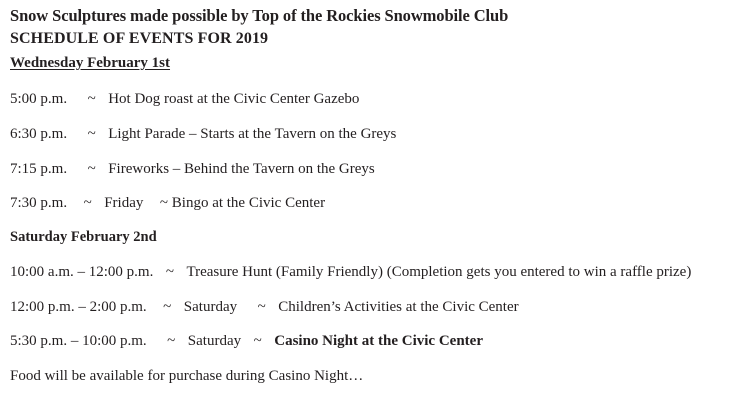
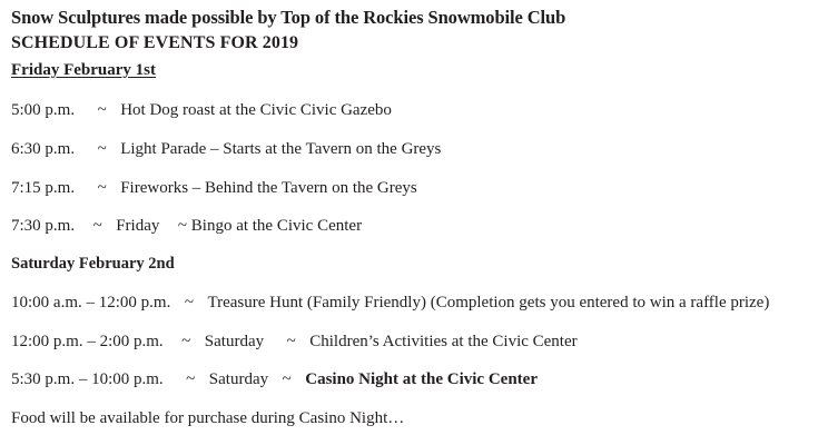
  Snow Sculptures made possible by Top of the Rockies Snowmobile Club
  SCHEDULE OF EVENTS FOR 2019
- Wednesday February 1st
+ Friday February 1st
- 5:00 p.m. ~ Hot Dog roast at the Civic Center Gazebo
+ 5:00 p.m. ~ Hot Dog roast at the Civic Civic Gazebo
  6:30 p.m. ~ Light Parade – Starts at the Tavern on the Greys
  7:15 p.m. ~ Fireworks – Behind the Tavern on the Greys
  7:30 p.m. ~ Friday ~ Bingo at the Civic Center
  Saturday February 2nd
  10:00 a.m. – 12:00 p.m. ~ Treasure Hunt (Family Friendly) (Completion gets you entered to win a raffle prize)
  12:00 p.m. – 2:00 p.m. ~ Saturday ~ Children’s Activities at the Civic Center
  5:30 p.m. – 10:00 p.m. ~ Saturday ~ Casino Night at the Civic Center
  Food will be available for purchase during Casino Night…
